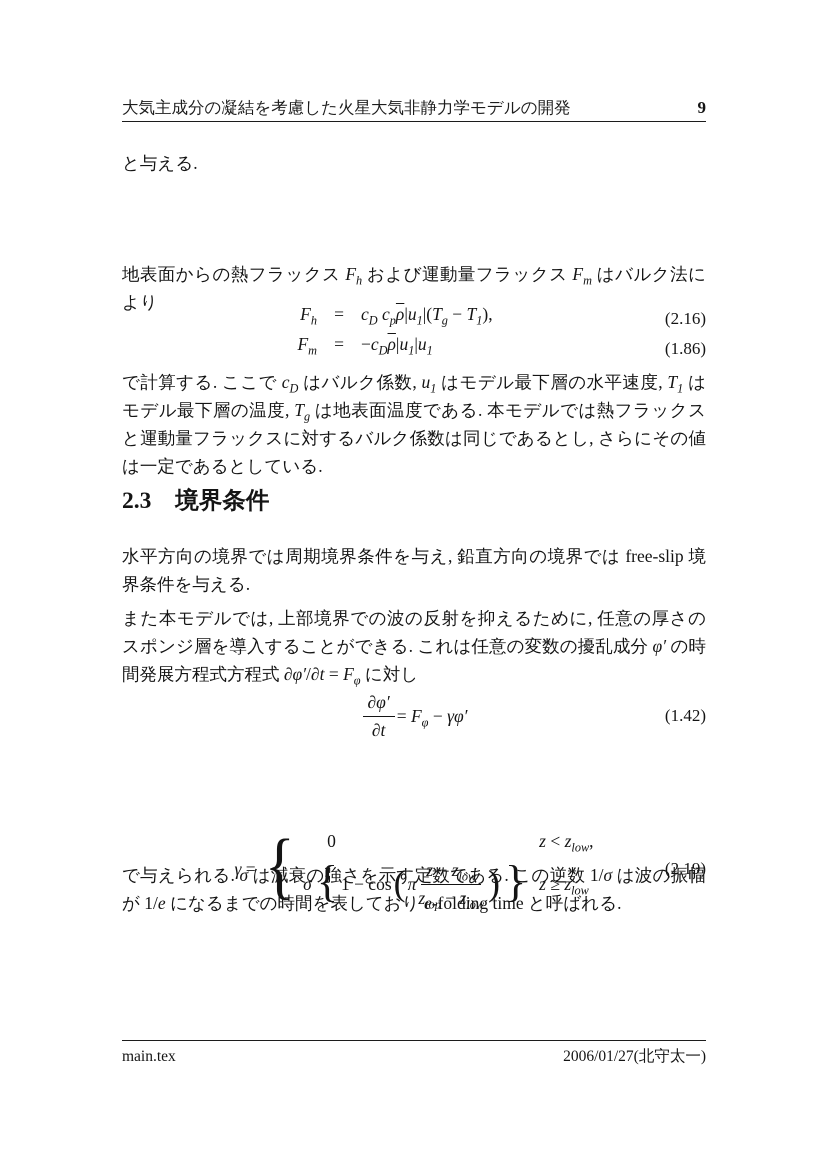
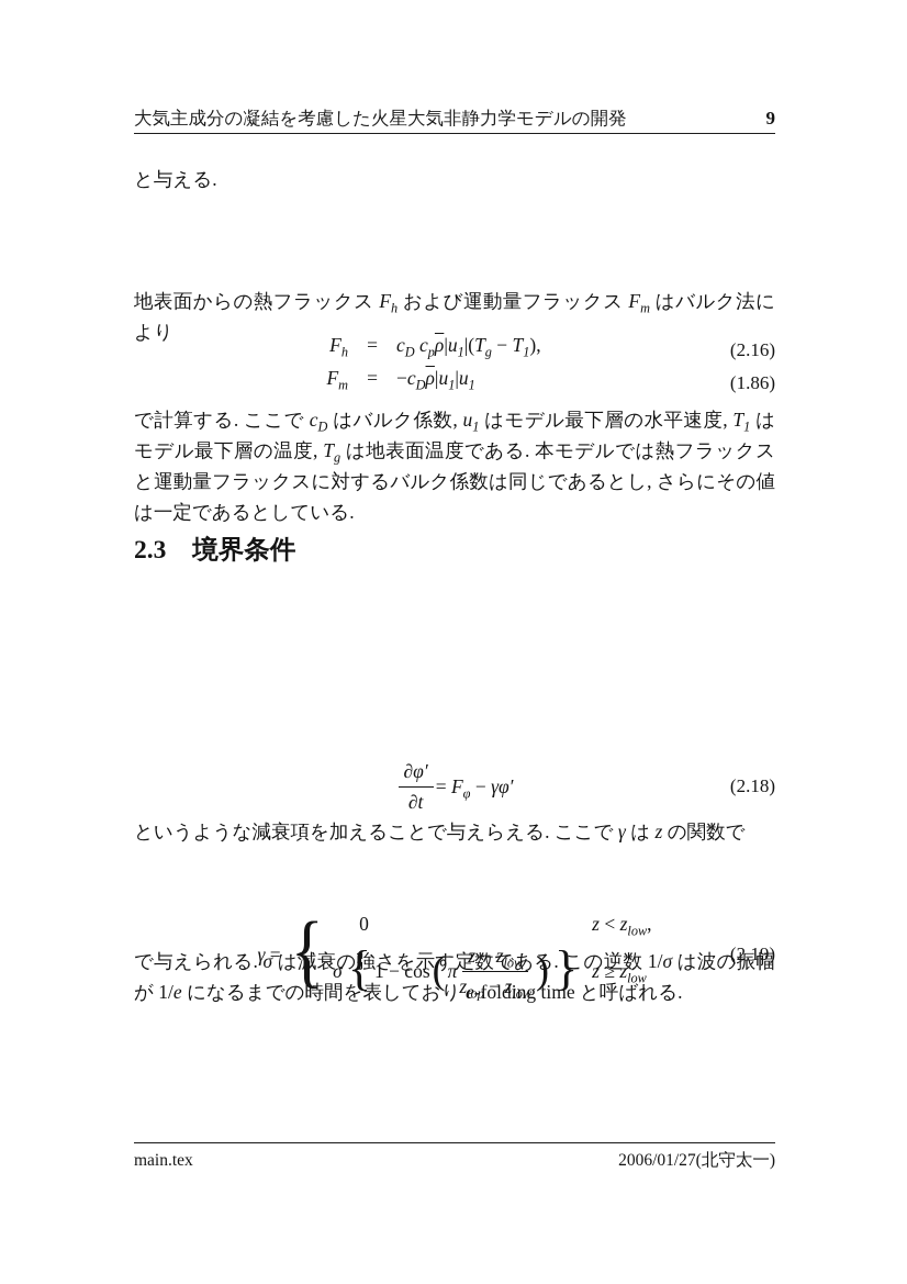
  大気主成分の凝結を考慮した火星大気非静力学モデルの開発
  9
  と与える.
  地表面からの熱フラックス Fh および運動量フラックス Fm はバルク法により
  Fh
  =
  cD cpρ|u1|(Tg − T1),
  (2.16)
  Fm
  =
  −cDρ|u1|u1
  (1.86)
  で計算する. ここで cD はバルク係数, u1 はモデル最下層の水平速度, T1 はモデル最下層の温度, Tg は地表面温度である. 本モデルでは熱フラックスと運動量フラックスに対するバルク係数は同じであるとし, さらにその値は一定であるとしている.
  2.3
  境界条件
- 水平方向の境界では周期境界条件を与え, 鉛直方向の境界では free-slip 境界条件を与える.
- また本モデルでは, 上部境界での波の反射を抑えるために, 任意の厚さのスポンジ層を導入することができる. これは任意の変数の擾乱成分 φ′ の時間発展方程式方程式 ∂φ′/∂t = Fφ に対し
  ∂φ′
  ∂t
  = Fφ − γφ′
- (1.42)
+ (2.18)
+ というような減衰項を加えることで与えらえる. ここで γ は z の関数で
  γ =
  {
  0
  z < zlow,
  σ
  {
  1 − cos
  (
  π
  z − zlow
  ztop − zlow
  )
  }
  z ≥ zlow
  (2.19)
  で与えられる. σ は減衰の強さを示す定数である. この逆数 1/σ は波の振幅が 1/e になるまでの時間を表しており e-folding time と呼ばれる.
  main.tex
  2006/01/27(北守太一)
